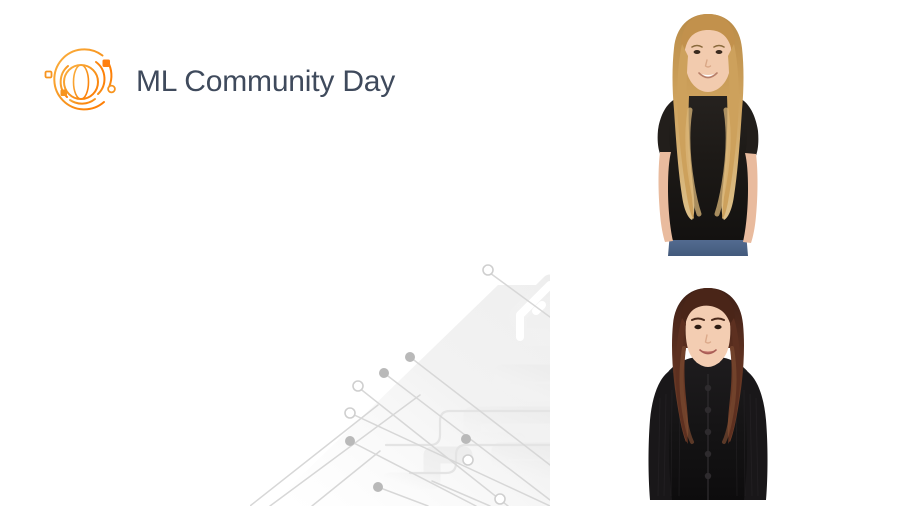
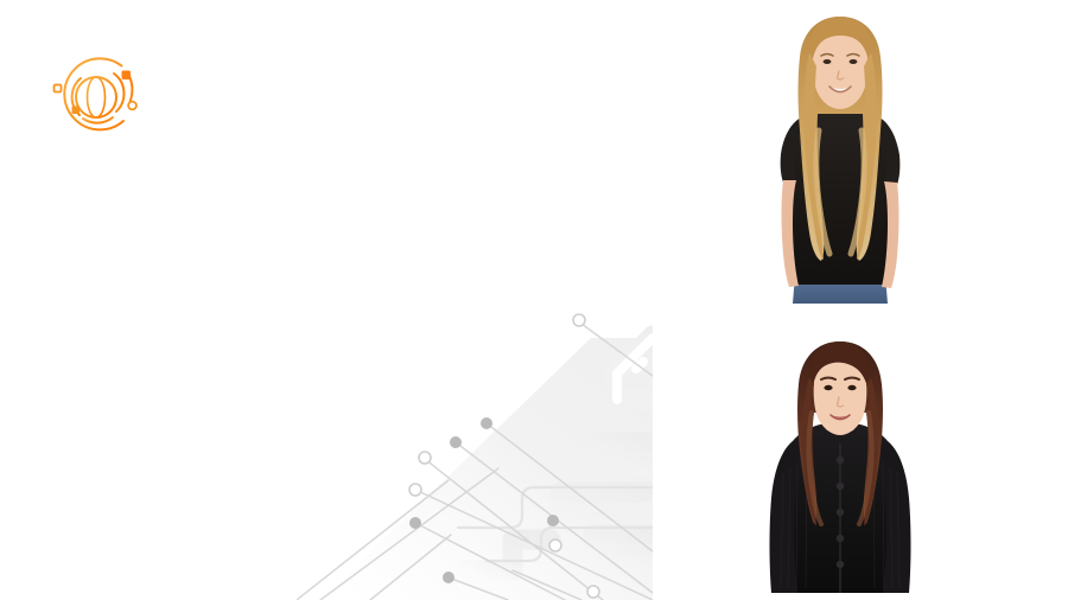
- ML Community Day
